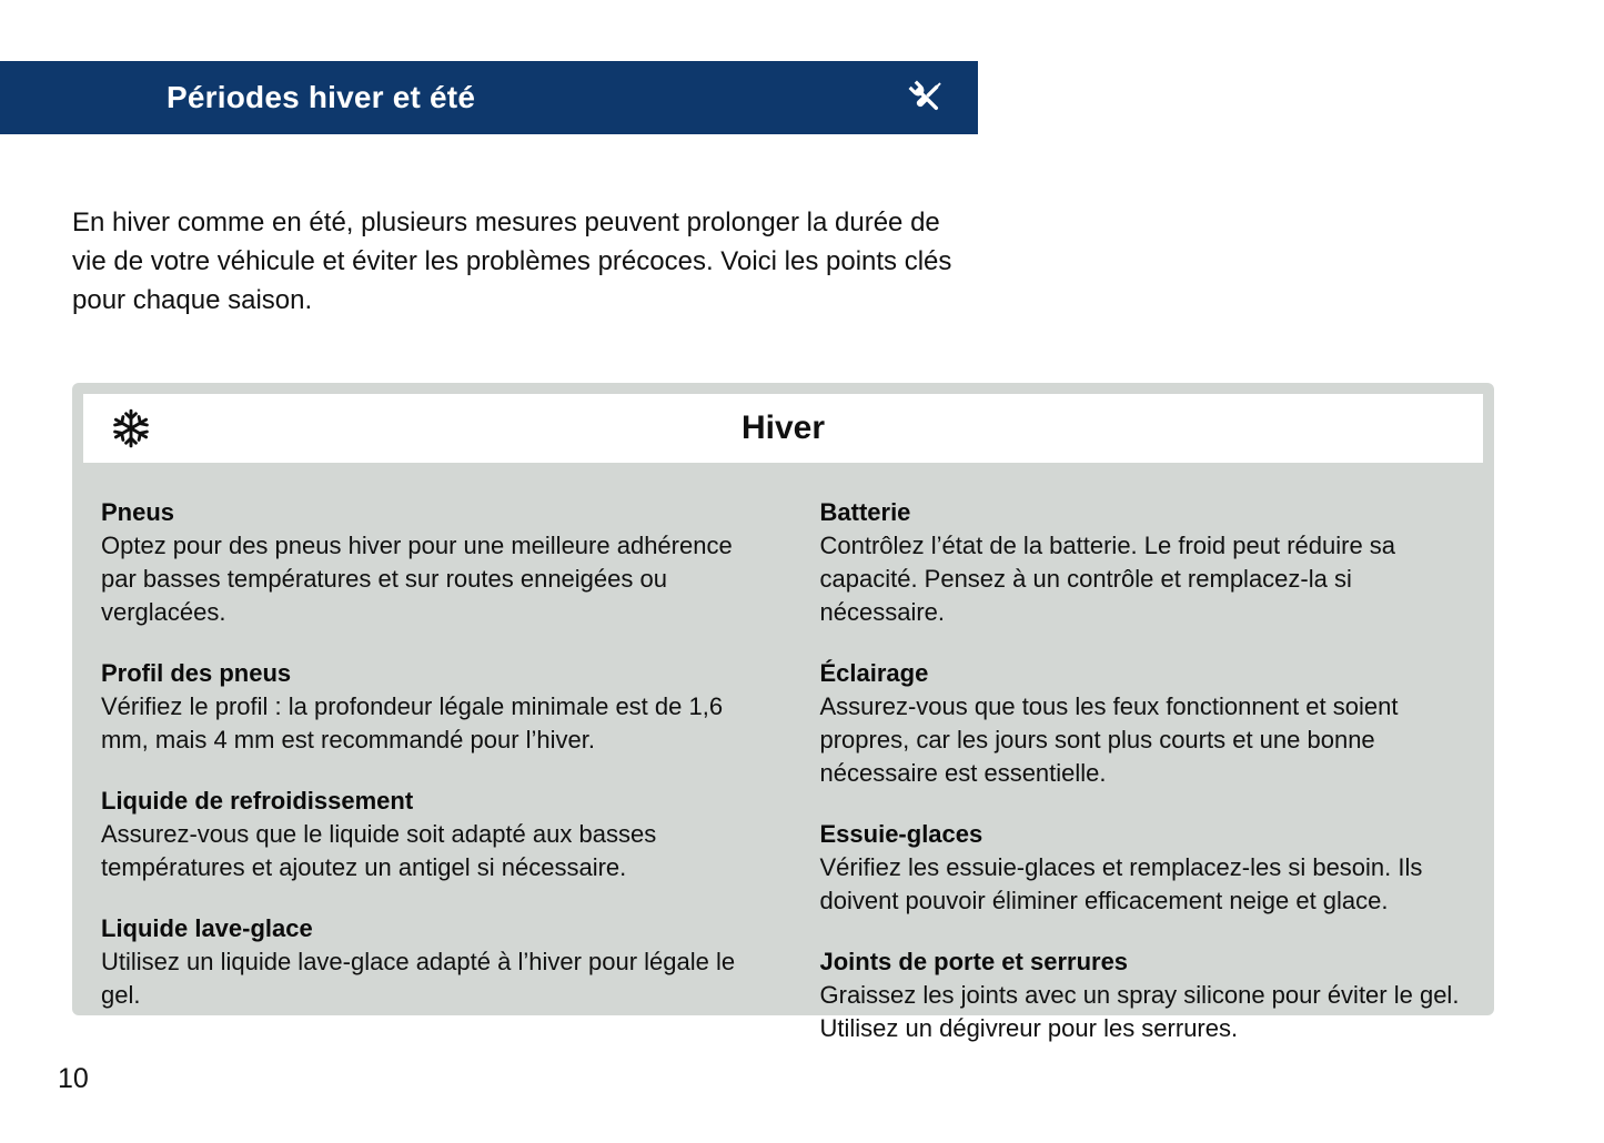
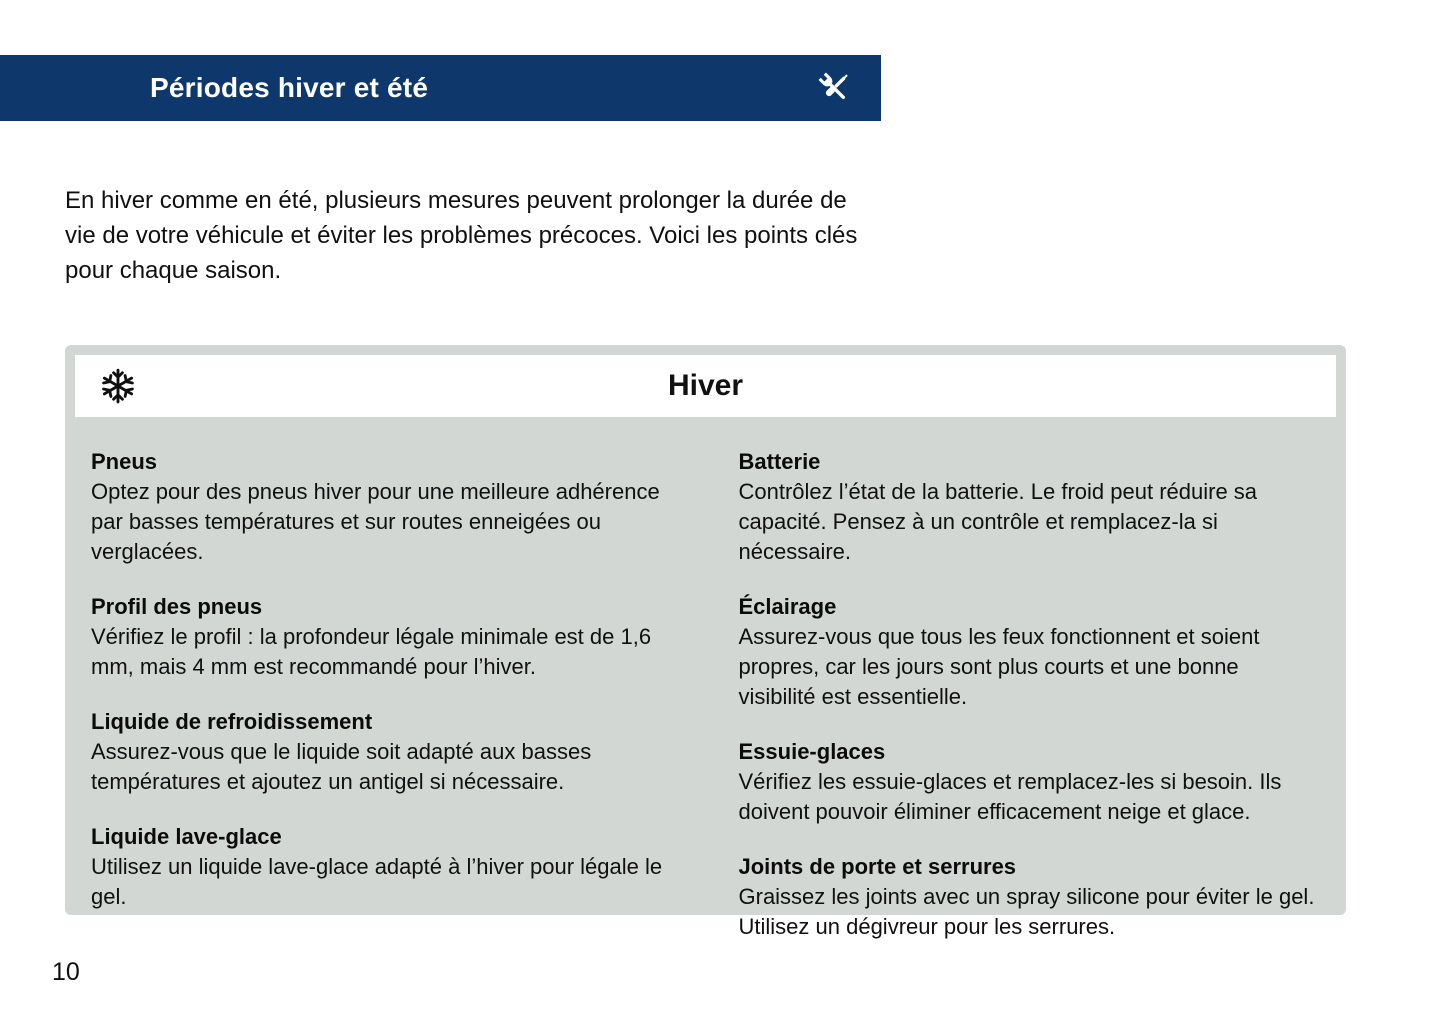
  Périodes hiver et été
  En hiver comme en été, plusieurs mesures peuvent prolonger la durée de vie de votre véhicule et éviter les problèmes précoces. Voici les points clés pour chaque saison.
  Hiver
  Pneus
  Optez pour des pneus hiver pour une meilleure adhérence par basses températures et sur routes enneigées ou verglacées.
  Profil des pneus
  Vérifiez le profil : la profondeur légale minimale est de 1,6 mm, mais 4 mm est recommandé pour l’hiver.
  Liquide de refroidissement
  Assurez-vous que le liquide soit adapté aux basses températures et ajoutez un antigel si nécessaire.
  Liquide lave-glace
  Utilisez un liquide lave-glace adapté à l’hiver pour légale le gel.
  Batterie
  Contrôlez l’état de la batterie. Le froid peut réduire sa capacité. Pensez à un contrôle et remplacez-la si nécessaire.
  Éclairage
- Assurez-vous que tous les feux fonctionnent et soient propres, car les jours sont plus courts et une bonne nécessaire est essentielle.
+ Assurez-vous que tous les feux fonctionnent et soient propres, car les jours sont plus courts et une bonne visibilité est essentielle.
  Essuie-glaces
  Vérifiez les essuie-glaces et remplacez-les si besoin. Ils doivent pouvoir éliminer efficacement neige et glace.
  Joints de porte et serrures
  Graissez les joints avec un spray silicone pour éviter le gel. Utilisez un dégivreur pour les serrures.
  10
